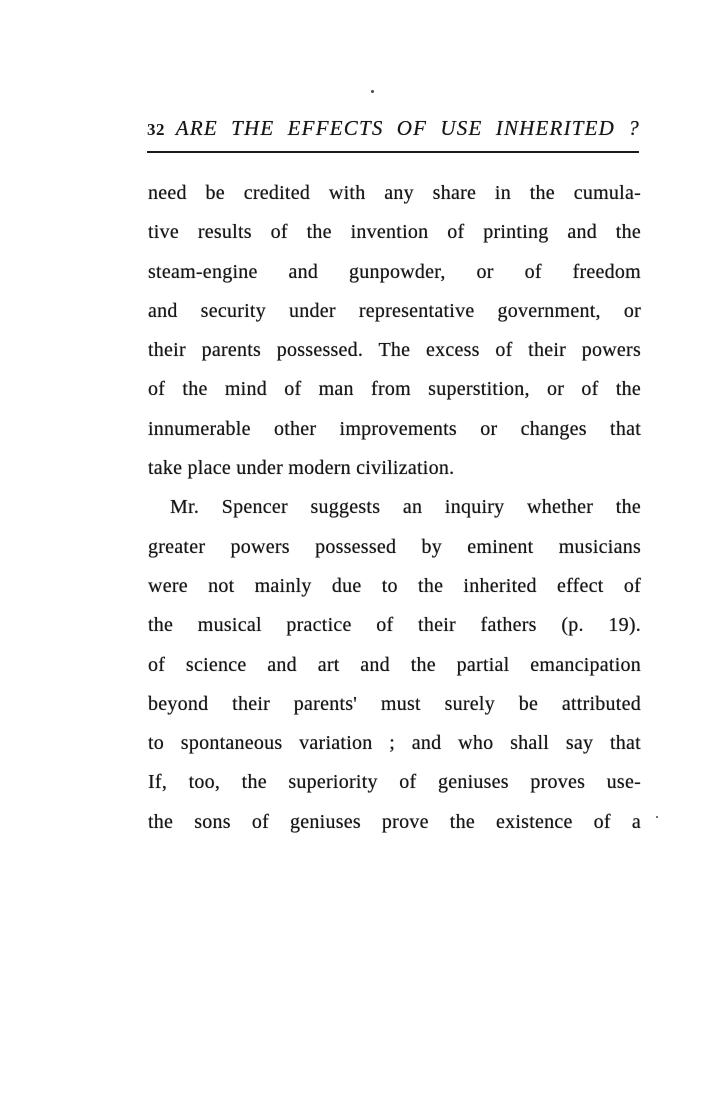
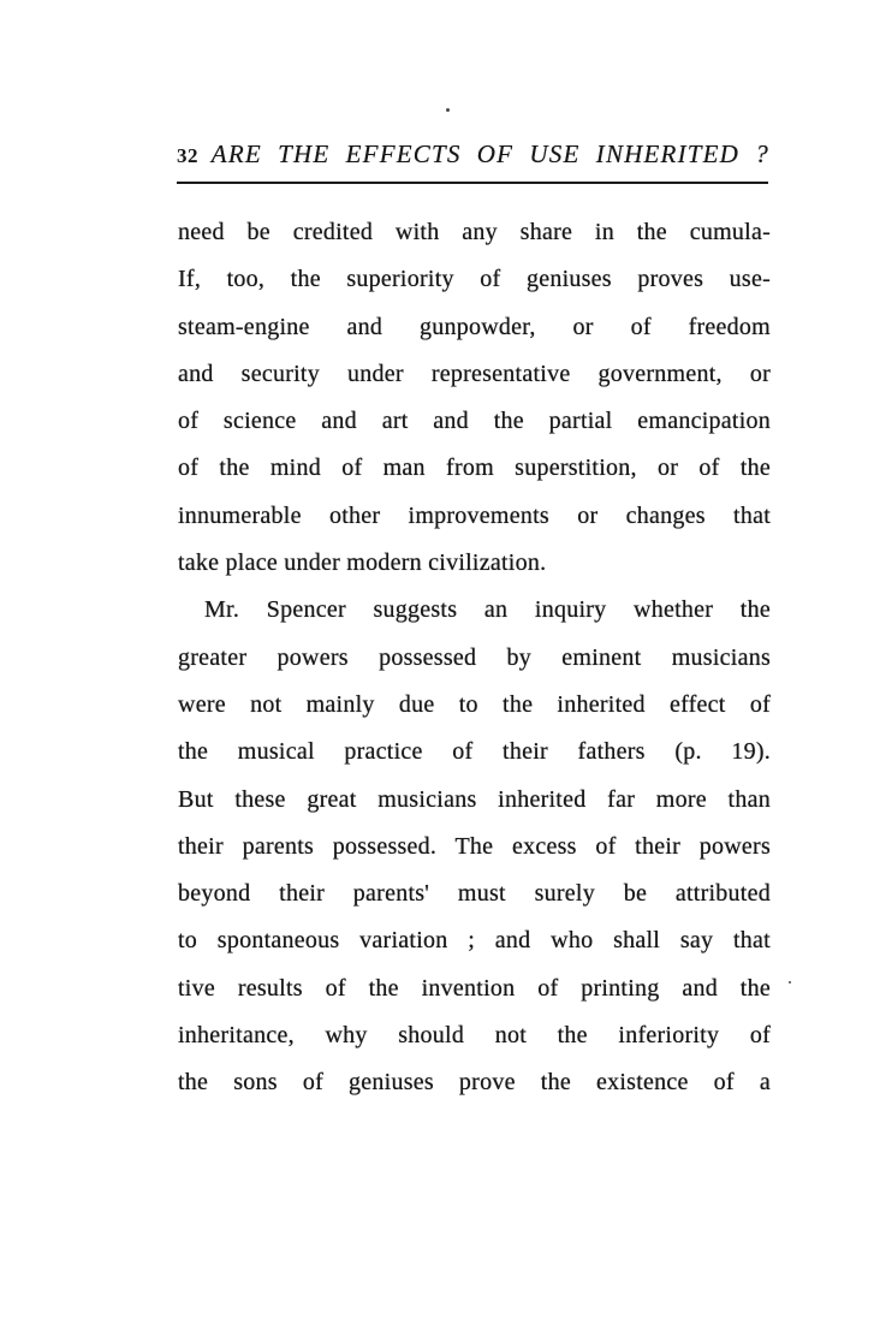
  32 ARE THE EFFECTS OF USE INHERITED ?
  need be credited with any share in the cumula-
- tive results of the invention of printing and the
+ If, too, the superiority of geniuses proves use-
  steam-engine and gunpowder, or of freedom
  and security under representative government, or
- their parents possessed. The excess of their powers
+ of science and art and the partial emancipation
  of the mind of man from superstition, or of the
  innumerable other improvements or changes that
  take place under modern civilization.
  Mr. Spencer suggests an inquiry whether the
  greater powers possessed by eminent musicians
  were not mainly due to the inherited effect of
  the musical practice of their fathers (p. 19).
+ But these great musicians inherited far more than
- of science and art and the partial emancipation
+ their parents possessed. The excess of their powers
  beyond their parents' must surely be attributed
  to spontaneous variation ; and who shall say that
- If, too, the superiority of geniuses proves use-
+ tive results of the invention of printing and the
+ inheritance, why should not the inferiority of
  the sons of geniuses prove the existence of a
